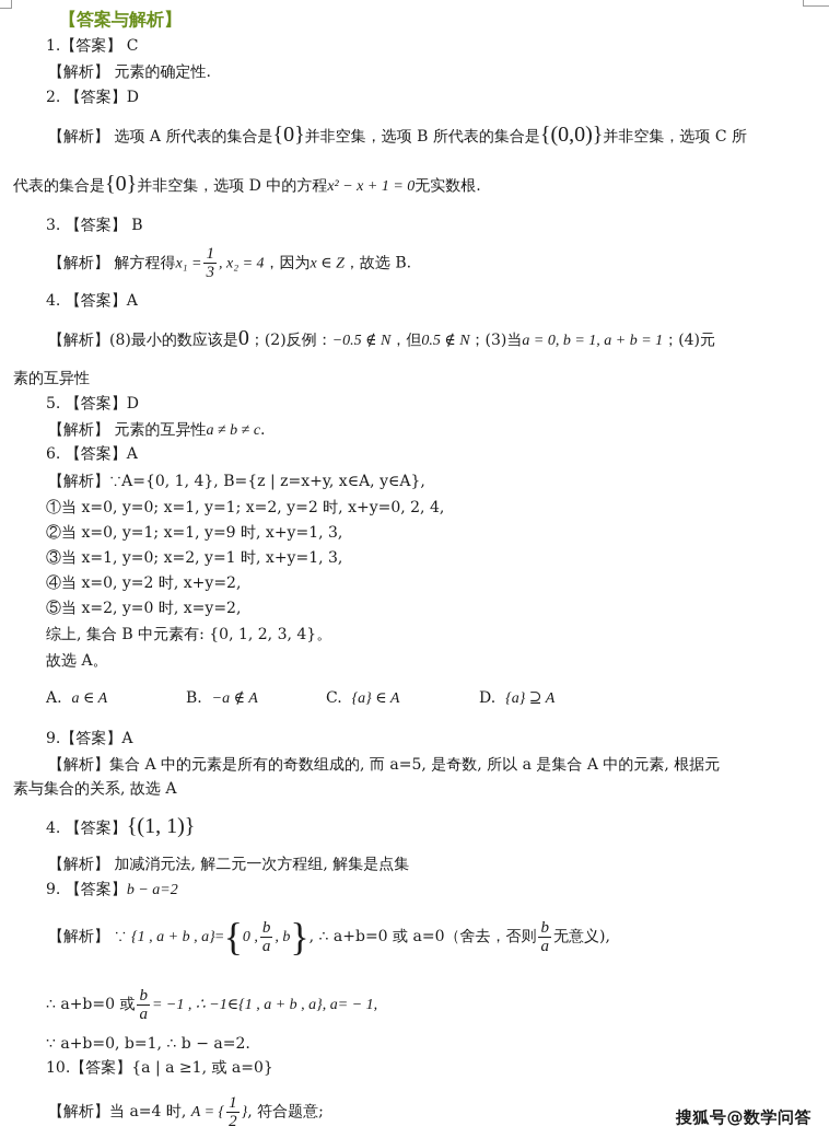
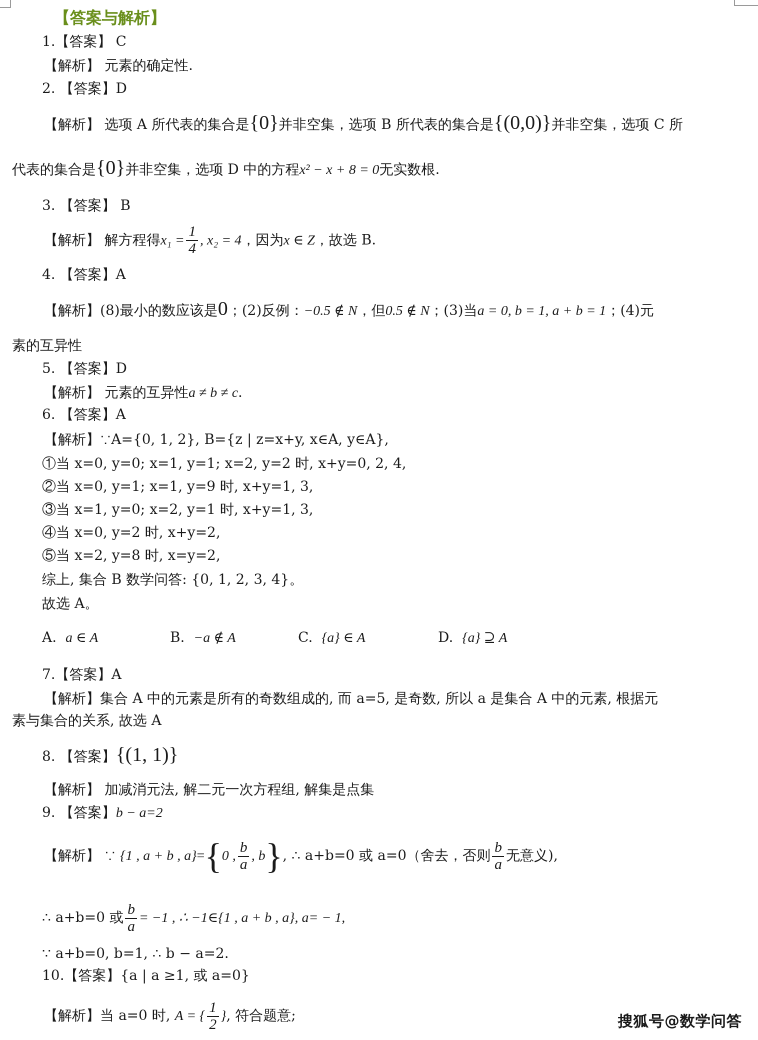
  【答案与解析】
  1.【答案】 C
  【解析】 元素的确定性.
  2. 【答案】D
  【解析】 选项 A 所代表的集合是{0}并非空集，选项 B 所代表的集合是{(0,0)}并非空集，选项 C 所
- 代表的集合是{0}并非空集，选项 D 中的方程x² − x + 1 = 0无实数根.
+ 代表的集合是{0}并非空集，选项 D 中的方程x² − x + 8 = 0无实数根.
  3. 【答案】 B
  【解析】 解方程得x₁ =
  1
- 3
+ 4
  , x₂ = 4，因为x ∈ Z，故选 B.
  4. 【答案】A
  【解析】(8)最小的数应该是0；(2)反例：−0.5 ∉ N，但0.5 ∉ N；(3)当a = 0, b = 1, a + b = 1；(4)元
  素的互异性
  5. 【答案】D
  【解析】 元素的互异性a ≠ b ≠ c.
  6. 【答案】A
- 【解析】∵A={0, 1, 4}, B={z | z=x+y, x∈A, y∈A},
+ 【解析】∵A={0, 1, 2}, B={z | z=x+y, x∈A, y∈A},
  ①当 x=0, y=0; x=1, y=1; x=2, y=2 时, x+y=0, 2, 4,
  ②当 x=0, y=1; x=1, y=9 时, x+y=1, 3,
  ③当 x=1, y=0; x=2, y=1 时, x+y=1, 3,
  ④当 x=0, y=2 时, x+y=2,
- ⑤当 x=2, y=0 时, x=y=2,
+ ⑤当 x=2, y=8 时, x=y=2,
- 综上, 集合 B 中元素有: {0, 1, 2, 3, 4}。
+ 综上, 集合 B 数学问答: {0, 1, 2, 3, 4}。
  故选 A。
  A. a ∈ A
  B. −a ∉ A
  C. {a} ∈ A
  D. {a} ⊇ A
- 9.【答案】A
+ 7.【答案】A
  【解析】集合 A 中的元素是所有的奇数组成的, 而 a=5, 是奇数, 所以 a 是集合 A 中的元素, 根据元
  素与集合的关系, 故选 A
- 4. 【答案】{(1, 1)}
+ 8. 【答案】{(1, 1)}
  【解析】 加减消元法, 解二元一次方程组, 解集是点集
  9. 【答案】b − a=2
  【解析】 ∵ {1 , a + b , a}={0 ,
  b
  a
  , b}, ∴ a+b=0 或 a=0（舍去，否则
  b
  a
  无意义),
  ∴ a+b=0 或
  b
  a
  = −1 , ∴ −1∈{1 , a + b , a}, a= − 1,
  ∵ a+b=0, b=1, ∴ b − a=2.
  10.【答案】{a | a ≥1, 或 a=0}
- 【解析】当 a=4 时, A = {
+ 【解析】当 a=0 时, A = {
  1
  2
  }, 符合题意;
  搜狐号@数学问答
